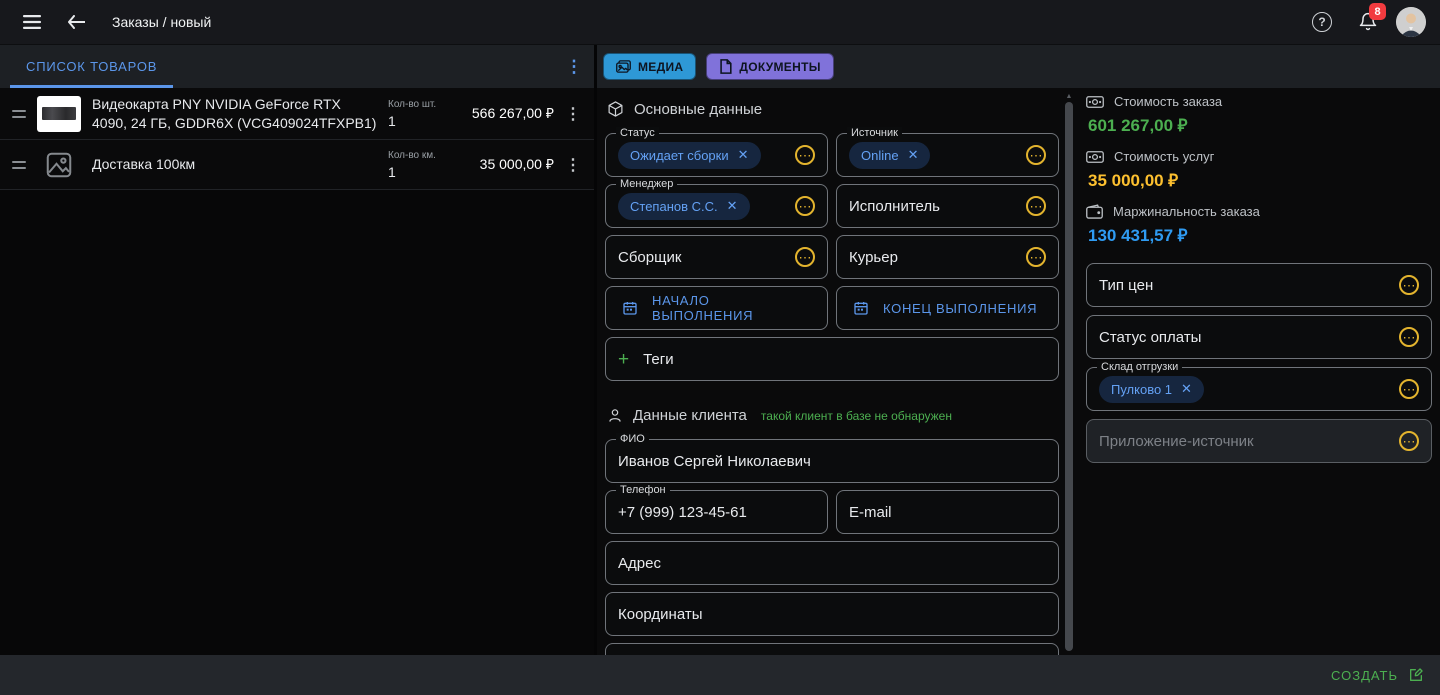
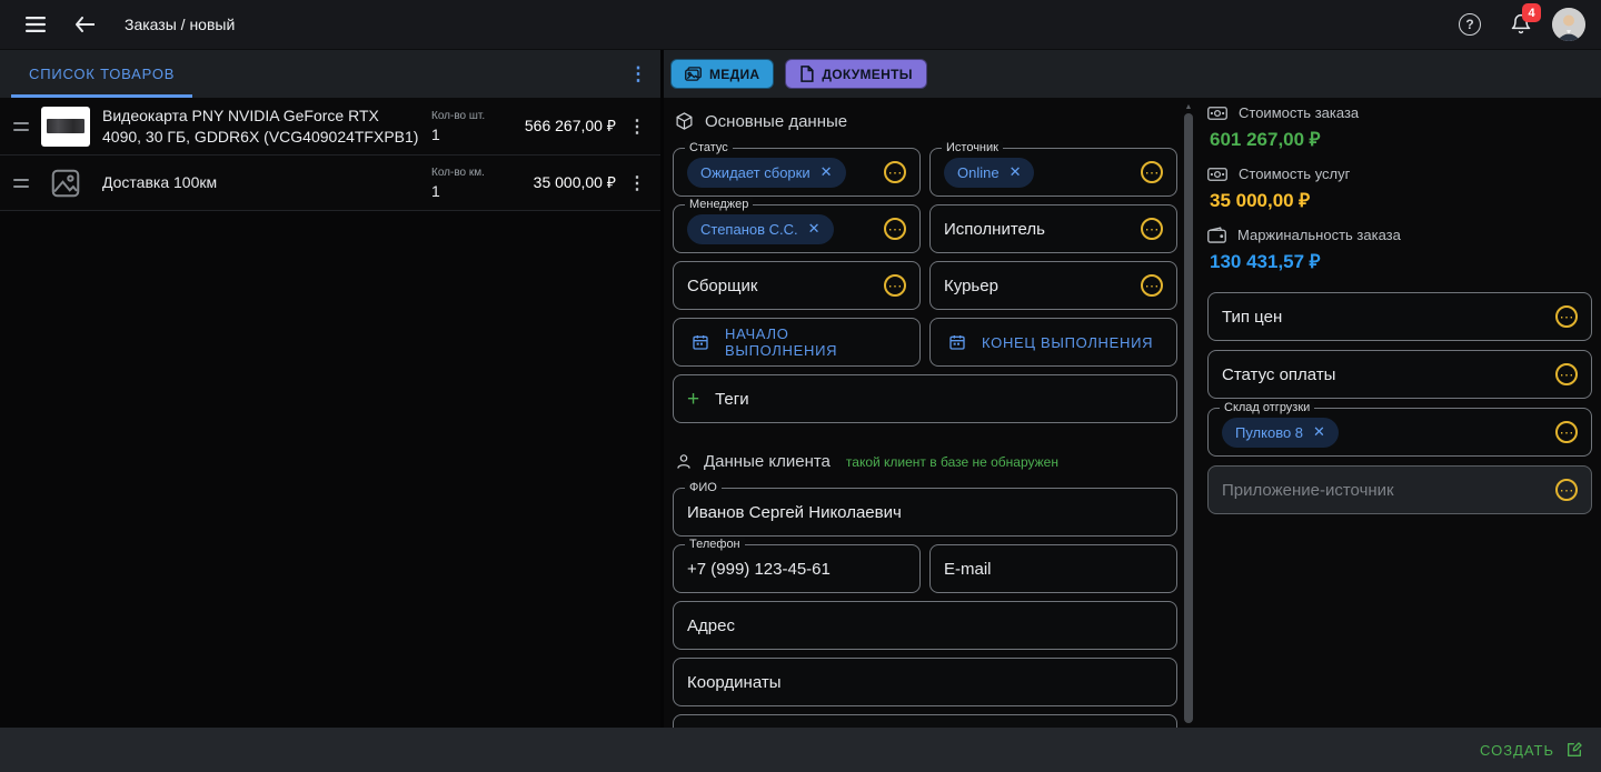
  Заказы / новый
  ?
- 8
+ 4
  СПИСОК ТОВАРОВ
  ⋮
  МЕДИА
  ДОКУМЕНТЫ
- Видеокарта PNY NVIDIA GeForce RTX 4090, 24 ГБ, GDDR6X (VCG409024TFXPB1)
+ Видеокарта PNY NVIDIA GeForce RTX 4090, 30 ГБ, GDDR6X (VCG409024TFXPB1)
  Кол-во шт.
  1
  566 267,00 ₽
  ⋮
  Доставка 100км
  Кол-во км.
  1
  35 000,00 ₽
  ⋮
  Основные данные
  Статус
  Ожидает сборки
  ✕
  ⋯
  Источник
  Online
  ✕
  ⋯
  Менеджер
  Степанов С.С.
  ✕
  ⋯
  Исполнитель
  ⋯
  Сборщик
  ⋯
  Курьер
  ⋯
  НАЧАЛО ВЫПОЛНЕНИЯ
  КОНЕЦ ВЫПОЛНЕНИЯ
  +
  Теги
  Данные клиента
  такой клиент в базе не обнаружен
  ФИО
  Иванов Сергей Николаевич
  Телефон
  +7 (999) 123-45-61
  E-mail
  Адрес
  Координаты
  Стоимость заказа
  601 267,00 ₽
  Стоимость услуг
  35 000,00 ₽
  Маржинальность заказа
  130 431,57 ₽
  Тип цен
  ⋯
  Статус оплаты
  ⋯
  Склад отгрузки
- Пулково 1
+ Пулково 8
  ✕
  ⋯
  Приложение-источник
  ⋯
  СОЗДАТЬ
